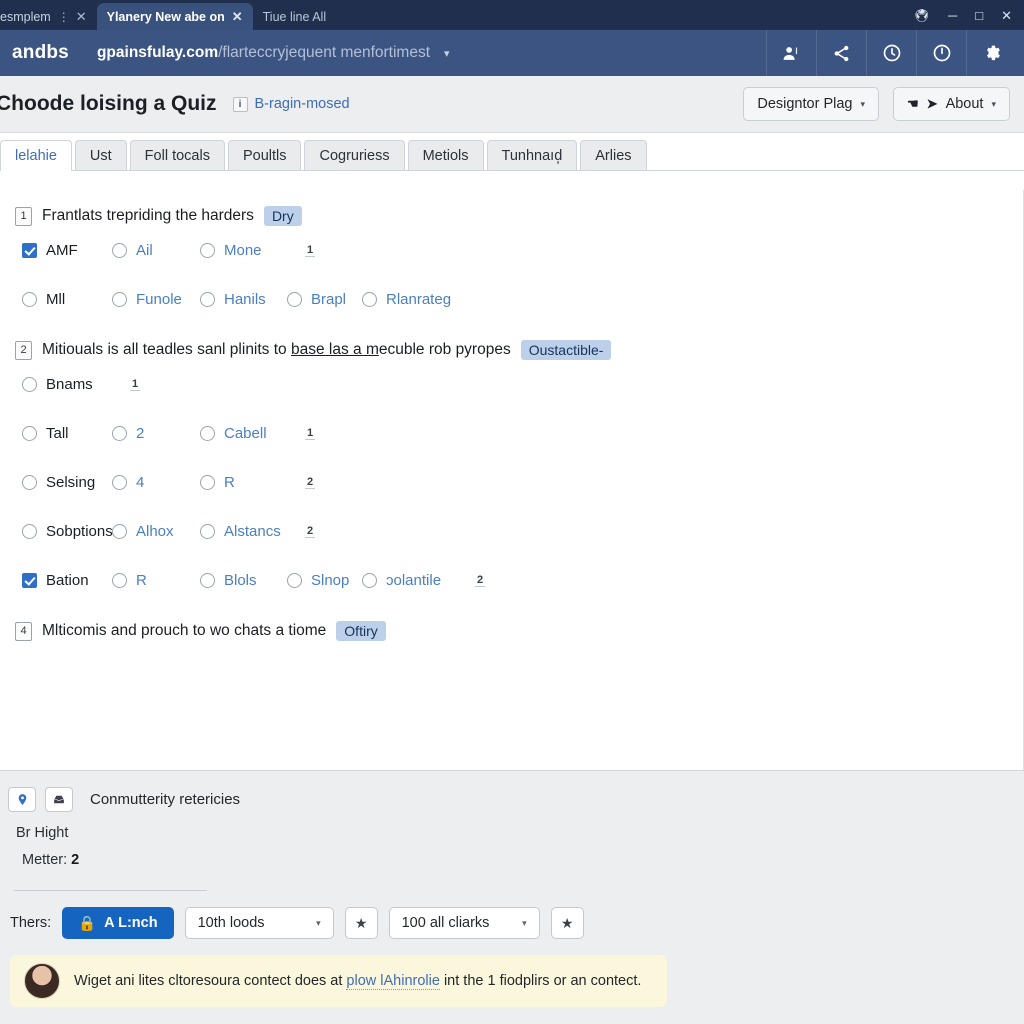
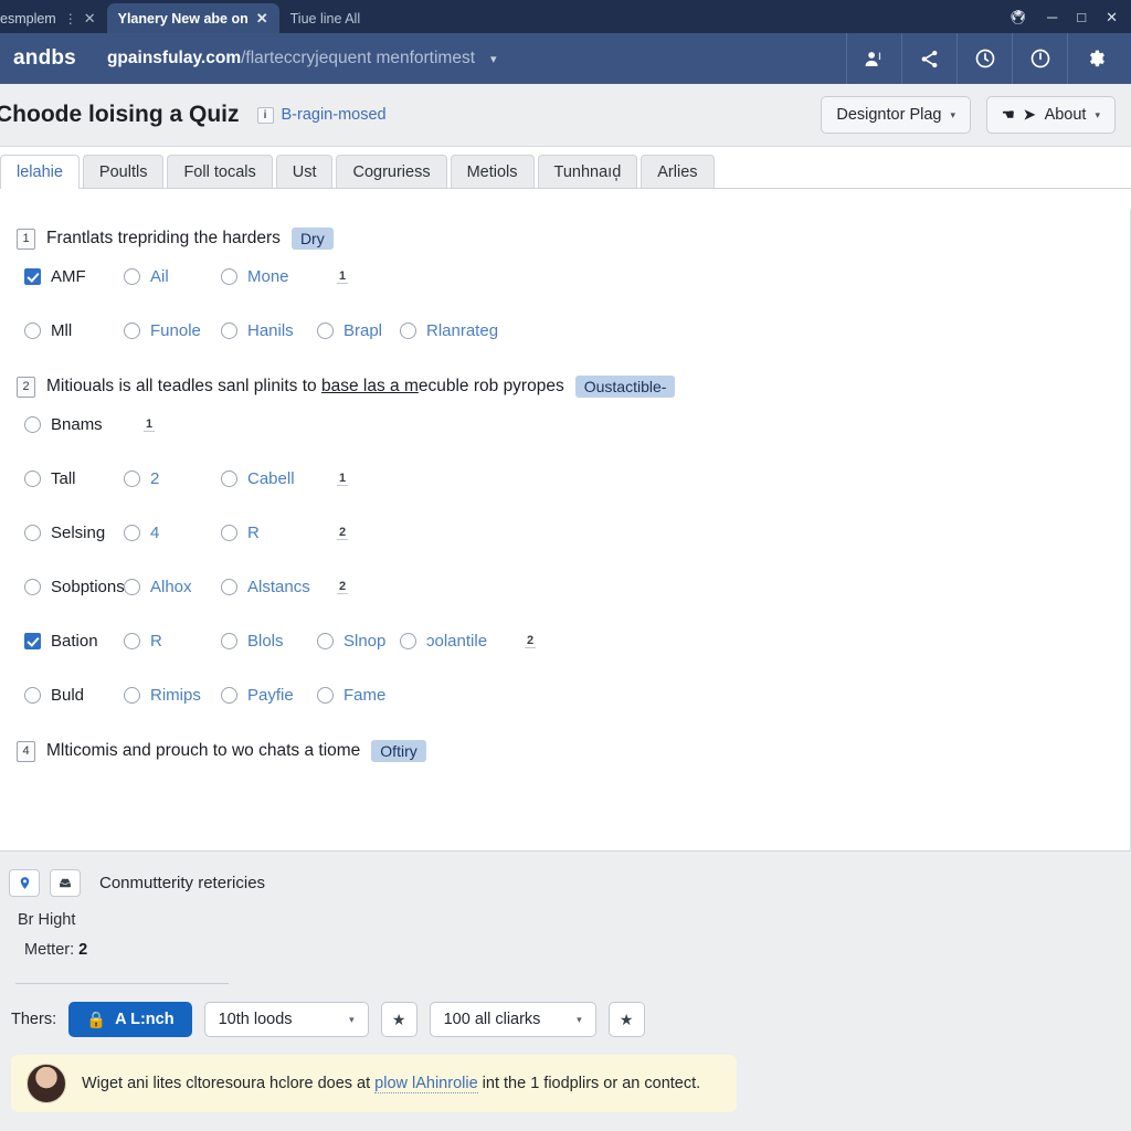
  esmplem
  ⋮
  ✕
  Ylanery New abe on
  ✕
  Tiue line All
  🖲
  ─
  □
  ✕
  andbs
  gpainsfulay.com/flarteccryjequent menfortimest
  ▾
  Choode loising a Quiz
  i
  B-ragin-mosed
  Designtor Plag
  ▾
  ☚
  ➤
  About
  ▾
  lelahie
- Ust
+ Poultls
  Foll tocals
- Poultls
+ Ust
  Cogruriess
  Metiols
  Tunhnaıd̦
  Arlies
  1
  Frantlats trepriding the harders
  Dry
  AMF
  Ail
  Mone
  1
  Mll
  Funole
  Hanils
  Brapl
  Rlanrateg
  2
  Mitiouals is all teadles sanl plinits to base las a mecuble rob pyropes
  Oustactible-
  Bnams
  1
  Tall
  2
  Cabell
  1
  Selsing
  4
  R
  2
  Sobptions
  Alhox
  Alstancs
  2
  Bation
  R
  Blols
  Slnop
  ɔolantile
  2
+ Buld
+ Rimips
+ Payfie
+ Fame
  4
  Mlticomis and prouch to wo chats a tiome
  Oftiry
  Conmutterity retericies
  Br Hight
  Metter: 2
  Thers:
  🔒
  A L:nch
  10th loods
  ▾
  ★
  100 all cliarks
  ▾
  ★
- Wiget ani lites cltoresoura contect does at plow lAhinrolie int the 1 fiodplirs or an contect.
+ Wiget ani lites cltoresoura hclore does at plow lAhinrolie int the 1 fiodplirs or an contect.
